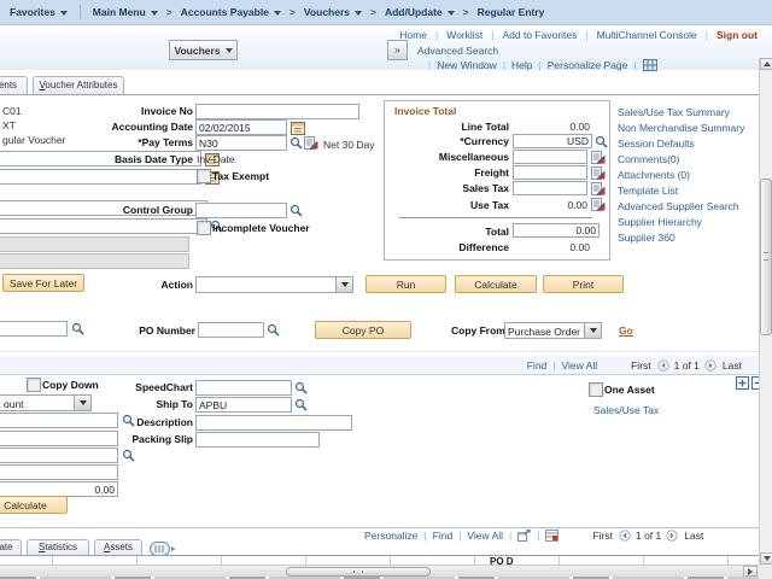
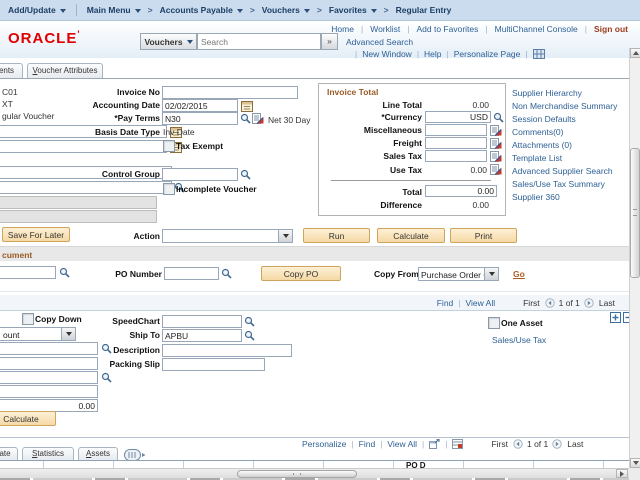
- Favorites
+ Add/Update
  Main Menu
  >
  Accounts Payable
  >
  Vouchers
  >
- Add/Update
+ Favorites
  >
  Regular Entry
+ ORACLE
  Home
  |
  Worklist
  |
  Add to Favorites
  |
  MultiChannel Console
  |
  Sign out
  Vouchers
+ Search
  »
  Advanced Search
  |
  New Window
  |
  Help
  |
  Personalize Page
  |
  ents
  Voucher Attributes
  C01
  XT
  gular Voucher
  Save For Later
  Invoice No
  Accounting Date
  02/02/2015
  *Pay Terms
  N30
  Net 30 Day
  Basis Date Type
  Inv Date
  Tax Exempt
  Control Group
  Incomplete Voucher
  Action
  Run
  Calculate
  Print
  Invoice Total
  Line Total
  0.00
  *Currency
  USD
  Miscellaneous
  Freight
  Sales Tax
  Use Tax
  0.00
  Total
  0.00
  Difference
  0.00
- Sales/Use Tax Summary
+ Supplier Hierarchy
  Non Merchandise Summary
  Session Defaults
  Comments(0)
  Attachments (0)
  Template List
  Advanced Supplier Search
- Supplier Hierarchy
+ Sales/Use Tax Summary
  Supplier 360
+ cument
  PO Number
  Copy PO
  Copy From
  Purchase Order
  Go
  Find
  |
  View All
  First
  1 of 1
  Last
  One Asset
  Sales/Use Tax
  Copy Down
  ount
  0.00
  Calculate
  SpeedChart
  Ship To
  APBU
  Description
  Packing Slip
  Personalize
  |
  Find
  |
  View All
  |
  |
  First
  1 of 1
  Last
  ate
  Statistics
  Assets
  PO D
